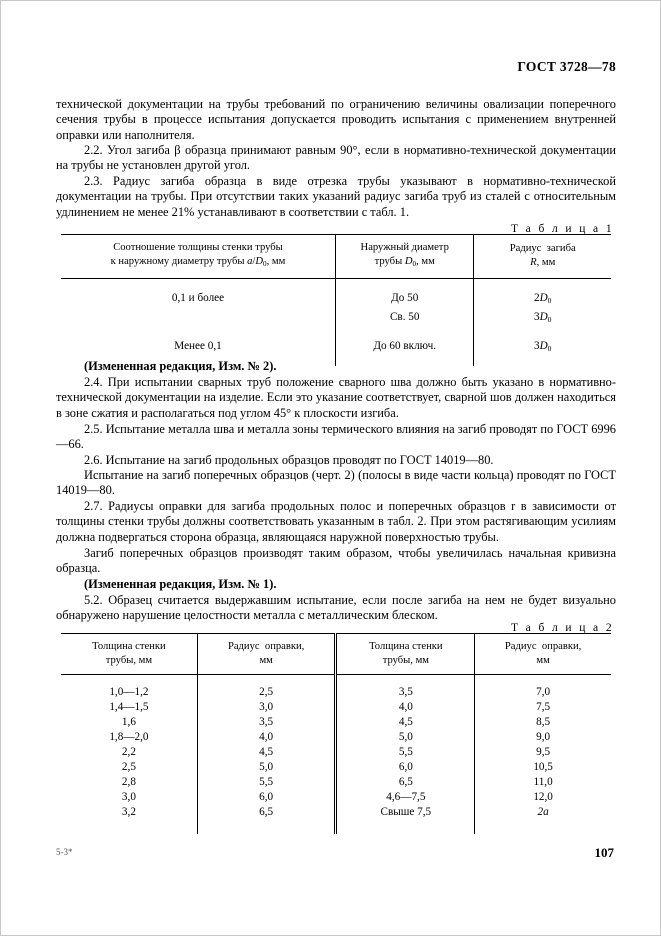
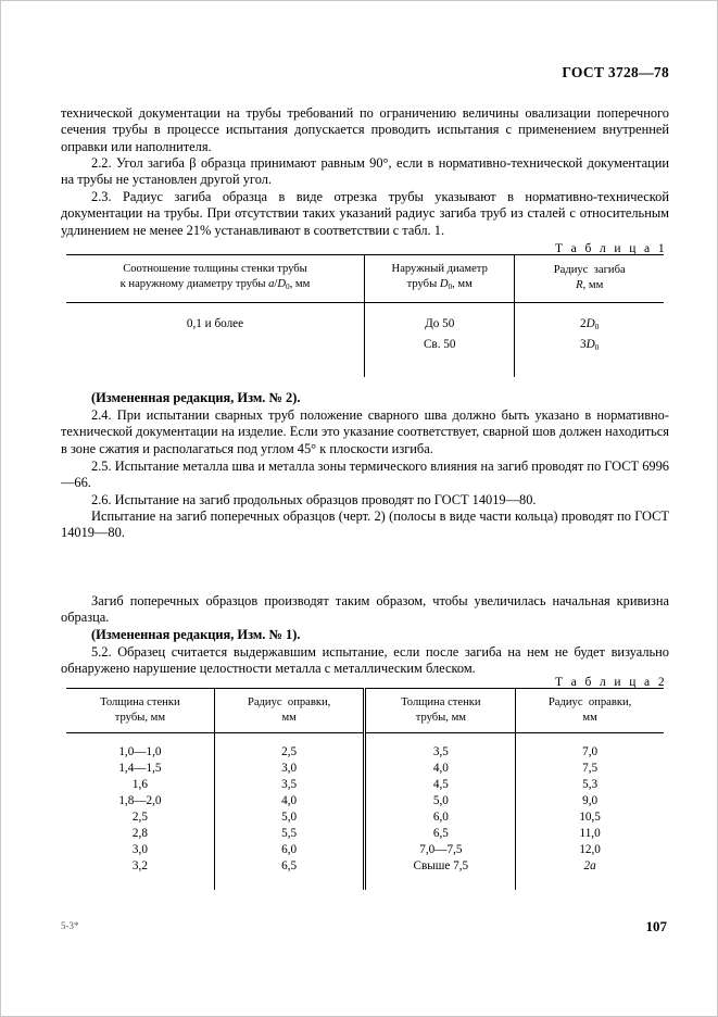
  ГОСТ 3728—78
  технической документации на трубы требований по ограничению величины овализации поперечного сечения трубы в процессе испытания допускается проводить испытания с применением внутренней оправки или наполнителя.
  2.2. Угол загиба β образца принимают равным 90°, если в нормативно-технической документации на трубы не установлен другой угол.
  2.3. Радиус загиба образца в виде отрезка трубы указывают в нормативно-технической документации на трубы. При отсутствии таких указаний радиус загиба труб из сталей с относительным удлинением не менее 21% устанавливают в соответствии с табл. 1.
  Т а б л и ц а 1
  Соотношение толщины стенки трубы к наружному диаметру трубы a/D0, мм	Наружный диаметр трубы D0, мм	Радиус загиба R, мм
  0,1 и более	До 50	2D0
  	Св. 50	3D0
- Менее 0,1	До 60 включ.	3D0
  (Измененная редакция, Изм. № 2).
  2.4. При испытании сварных труб положение сварного шва должно быть указано в нормативно-технической документации на изделие. Если это указание соответствует, сварной шов должен находиться в зоне сжатия и располагаться под углом 45° к плоскости изгиба.
  2.5. Испытание металла шва и металла зоны термического влияния на загиб проводят по ГОСТ 6996—66.
  2.6. Испытание на загиб продольных образцов проводят по ГОСТ 14019—80.
  Испытание на загиб поперечных образцов (черт. 2) (полосы в виде части кольца) проводят по ГОСТ 14019—80.
- 2.7. Радиусы оправки для загиба продольных полос и поперечных образцов r в зависимости от толщины стенки трубы должны соответствовать указанным в табл. 2. При этом растягивающим усилиям должна подвергаться сторона образца, являющаяся наружной поверхностью трубы.
  Загиб поперечных образцов производят таким образом, чтобы увеличилась начальная кривизна образца.
  (Измененная редакция, Изм. № 1).
  5.2. Образец считается выдержавшим испытание, если после загиба на нем не будет визуально обнаружено нарушение целостности металла с металлическим блеском.
  Т а б л и ц а 2
  Толщина стенкитрубы, мм	Радиус оправки,мм	Толщина стенкитрубы, мм	Радиус оправки,мм
- 1,0—1,2	2,5	3,5	7,0
+ 1,0—1,0	2,5	3,5	7,0
  1,4—1,5	3,0	4,0	7,5
- 1,6	3,5	4,5	8,5
+ 1,6	3,5	4,5	5,3
  1,8—2,0	4,0	5,0	9,0
- 2,2	4,5	5,5	9,5
  2,5	5,0	6,0	10,5
  2,8	5,5	6,5	11,0
- 3,0	6,0	4,6—7,5	12,0
+ 3,0	6,0	7,0—7,5	12,0
  3,2	6,5	Свыше 7,5	2a
  5-3*
  107
